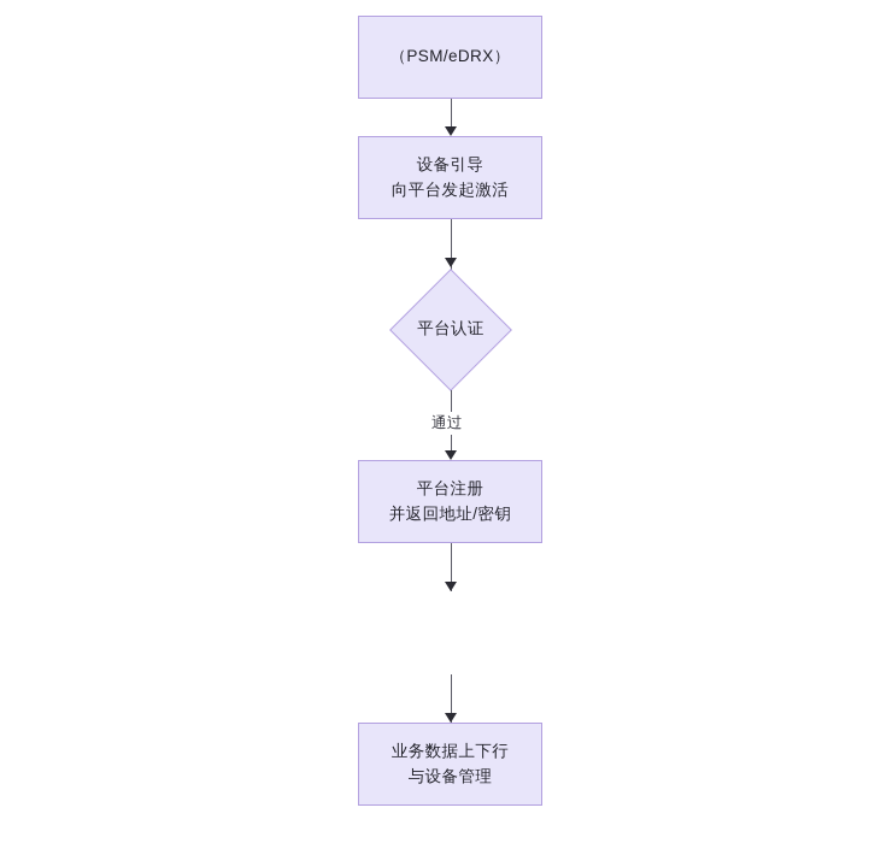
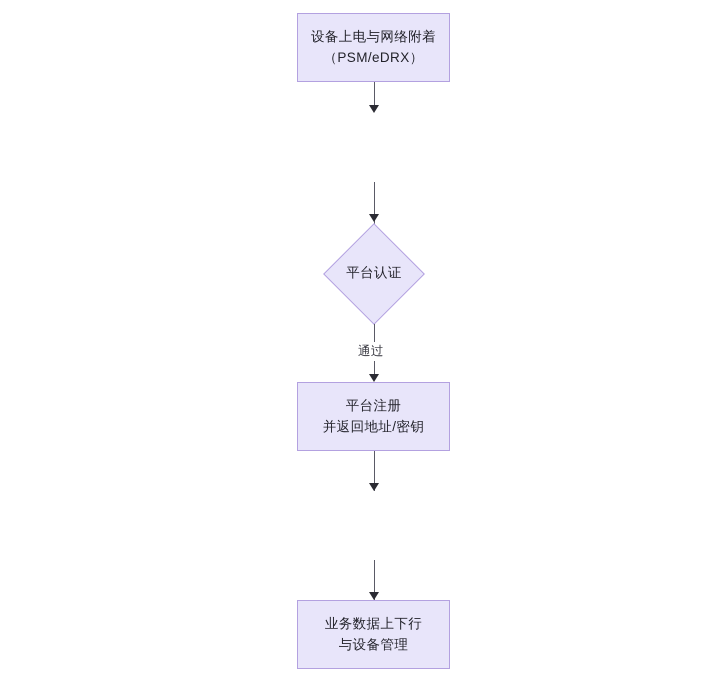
+ 设备上电与网络附着
  （PSM/eDRX）
- 设备引导
- 向平台发起激活
  平台认证
  通过
  平台注册
  并返回地址/密钥
  业务数据上下行
  与设备管理
